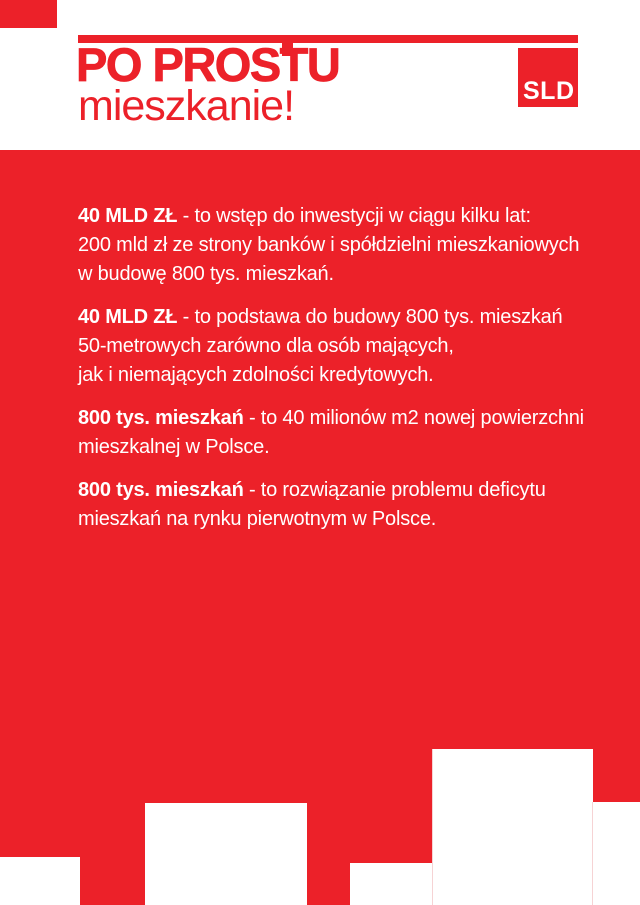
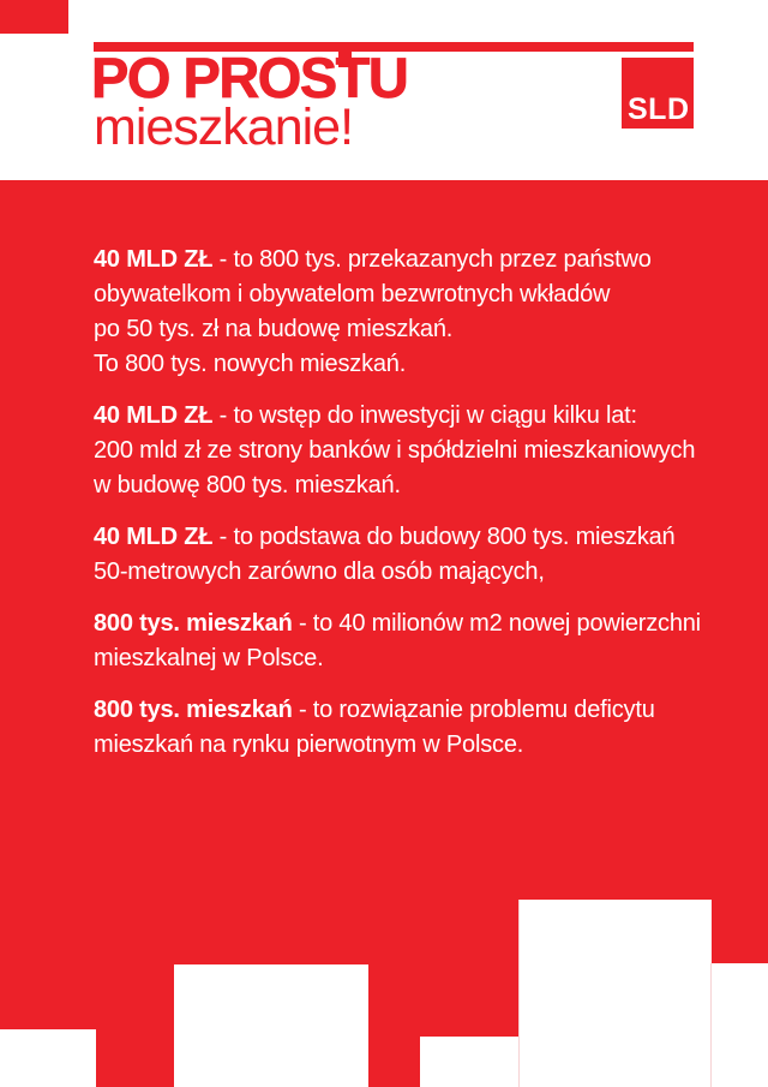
  PO PROSTU
  mieszkanie!
  SLD
+ 40 MLD ZŁ - to 800 tys. przekazanych przez państwo
+ obywatelkom i obywatelom bezwrotnych wkładów
+ po 50 tys. zł na budowę mieszkań.
+ To 800 tys. nowych mieszkań.
  40 MLD ZŁ - to wstęp do inwestycji w ciągu kilku lat:
  200 mld zł ze strony banków i spółdzielni mieszkaniowych
  w budowę 800 tys. mieszkań.
  40 MLD ZŁ - to podstawa do budowy 800 tys. mieszkań
  50-metrowych zarówno dla osób mających,
- jak i niemających zdolności kredytowych.
  800 tys. mieszkań - to 40 milionów m2 nowej powierzchni
  mieszkalnej w Polsce.
  800 tys. mieszkań - to rozwiązanie problemu deficytu
  mieszkań na rynku pierwotnym w Polsce.
